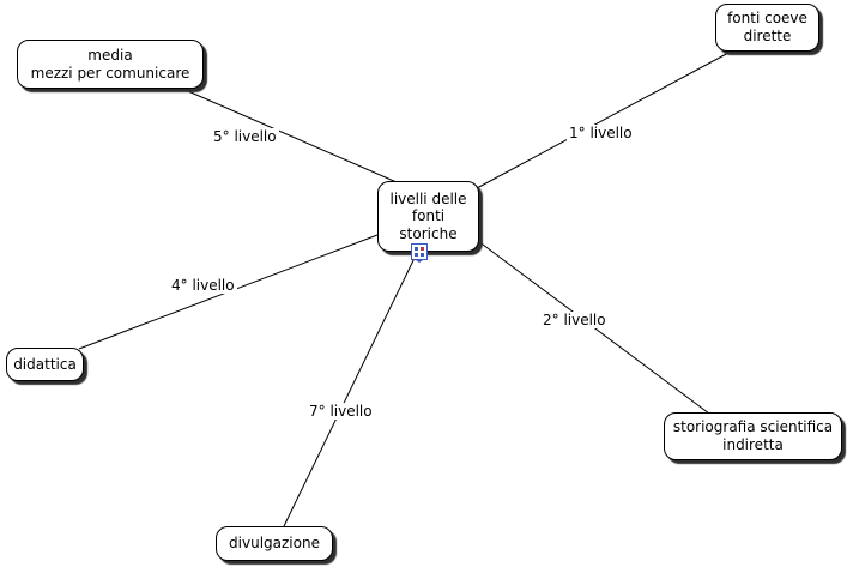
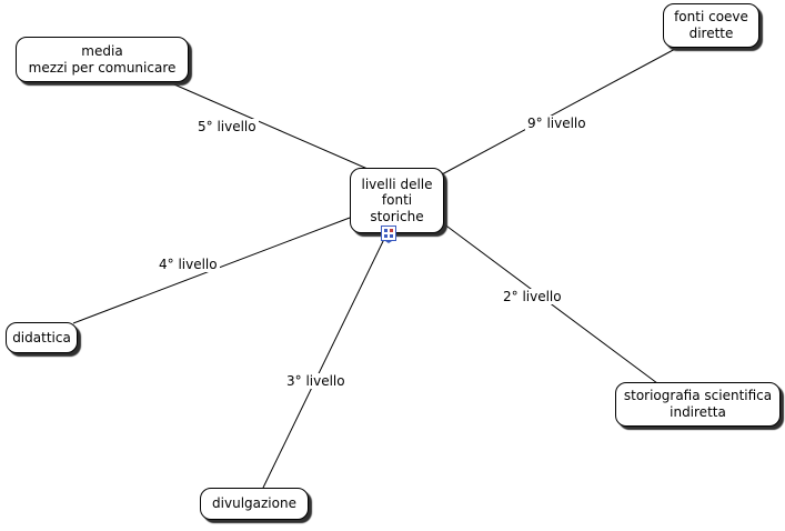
  5° livello
- 1° livello
+ 9° livello
  4° livello
  2° livello
- 7° livello
+ 3° livello
  media
  mezzi per comunicare
  fonti coeve
  dirette
  livelli delle
  fonti
  storiche
  didattica
  storiografia scientifica
  indiretta
  divulgazione
